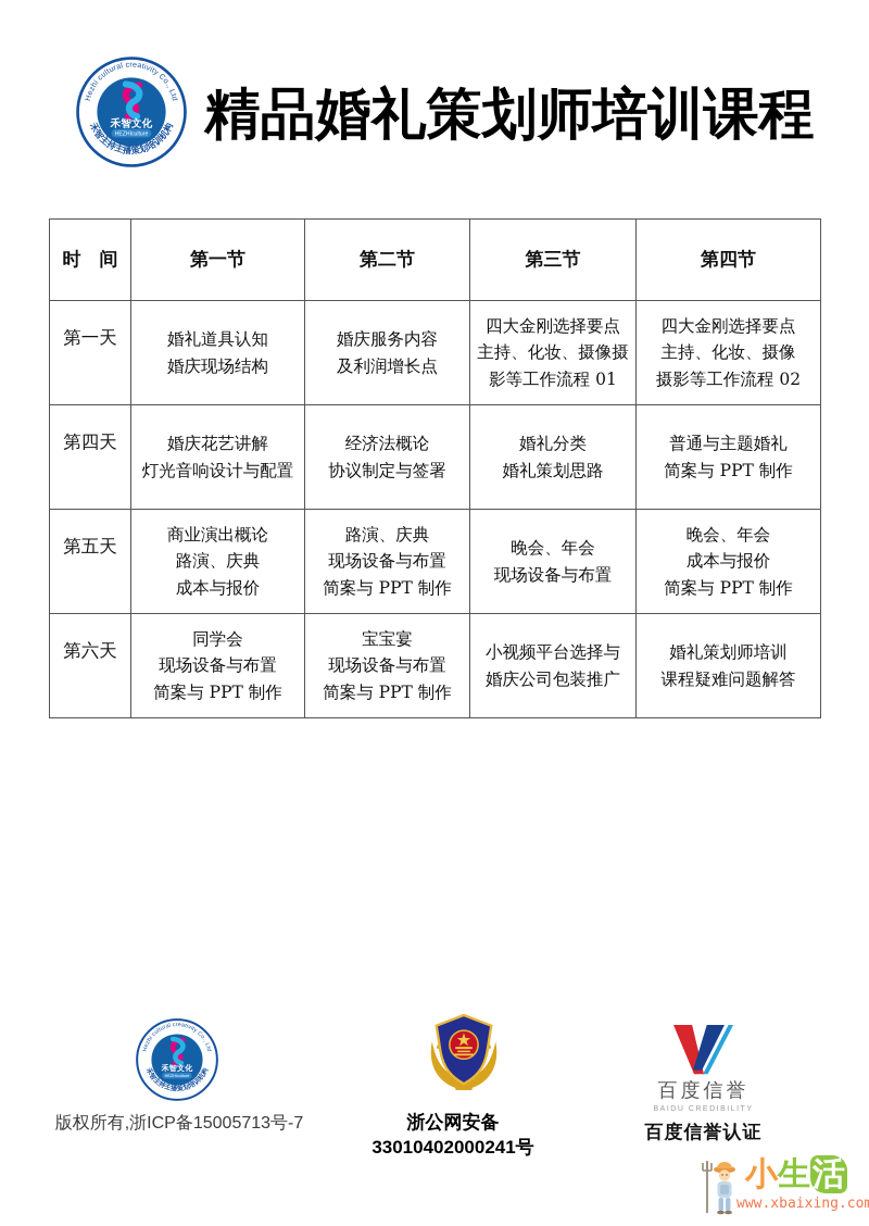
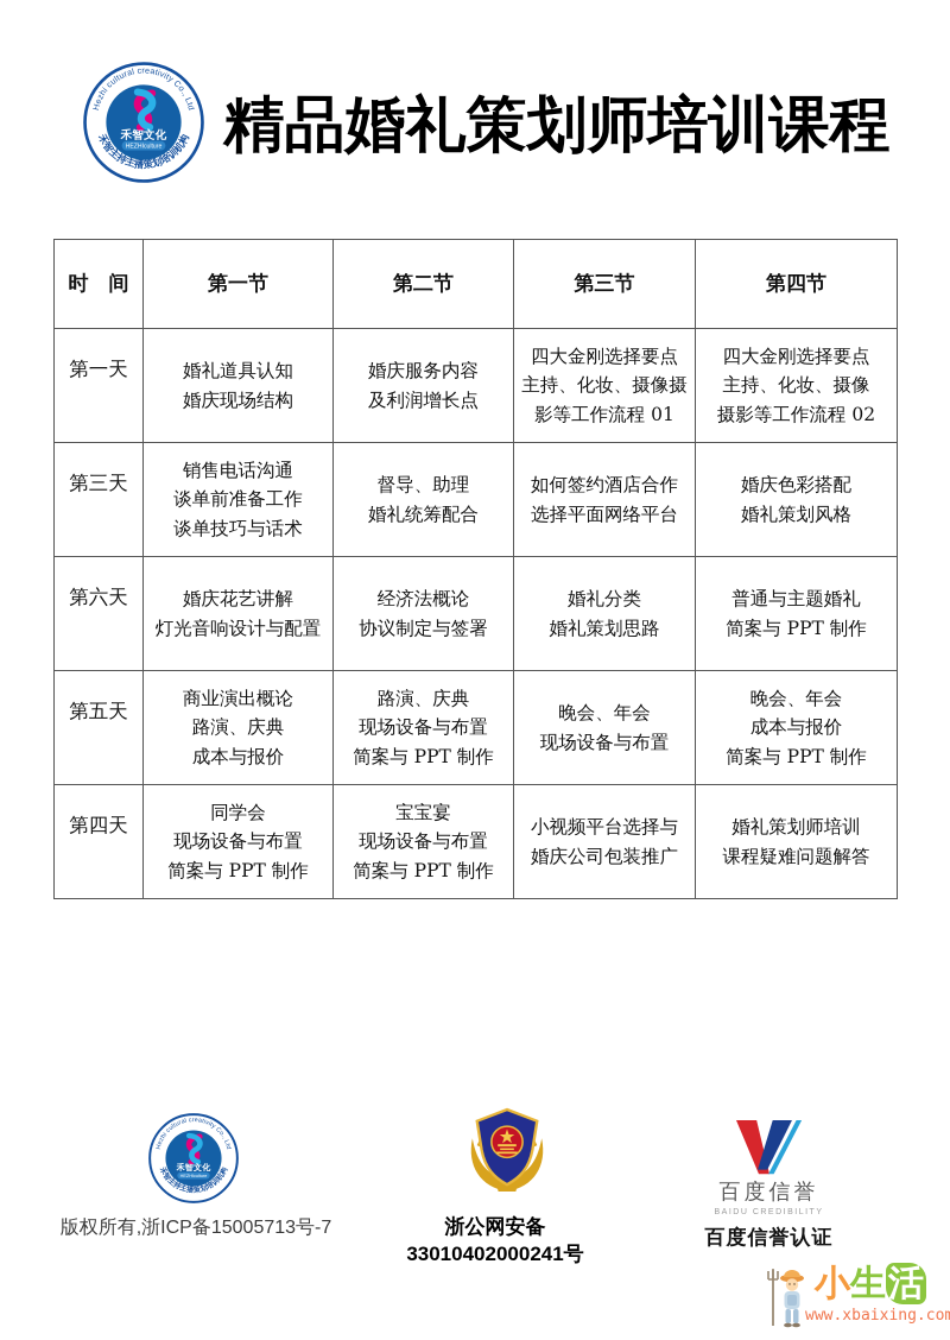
  精品婚礼策划师培训课程
  时 间	第一节	第二节	第三节	第四节
  第一天	婚礼道具认知 婚庆现场结构	婚庆服务内容 及利润增长点	四大金刚选择要点 主持、化妆、摄像摄 影等工作流程 01	四大金刚选择要点 主持、化妆、摄像 摄影等工作流程 02
+ 第三天	销售电话沟通 谈单前准备工作 谈单技巧与话术	督导、助理 婚礼统筹配合	如何签约酒店合作 选择平面网络平台	婚庆色彩搭配 婚礼策划风格
- 第四天	婚庆花艺讲解 灯光音响设计与配置	经济法概论 协议制定与签署	婚礼分类 婚礼策划思路	普通与主题婚礼 简案与 PPT 制作
+ 第六天	婚庆花艺讲解 灯光音响设计与配置	经济法概论 协议制定与签署	婚礼分类 婚礼策划思路	普通与主题婚礼 简案与 PPT 制作
  第五天	商业演出概论 路演、庆典 成本与报价	路演、庆典 现场设备与布置 简案与 PPT 制作	晚会、年会 现场设备与布置	晚会、年会 成本与报价 简案与 PPT 制作
- 第六天	同学会 现场设备与布置 简案与 PPT 制作	宝宝宴 现场设备与布置 简案与 PPT 制作	小视频平台选择与 婚庆公司包装推广	婚礼策划师培训 课程疑难问题解答
+ 第四天	同学会 现场设备与布置 简案与 PPT 制作	宝宝宴 现场设备与布置 简案与 PPT 制作	小视频平台选择与 婚庆公司包装推广	婚礼策划师培训 课程疑难问题解答
  版权所有,浙ICP备15005713号-7
  浙公网安备 33010402000241号
  百度信誉
  百度信誉认证
  小生活
  www.xbaixing.com
